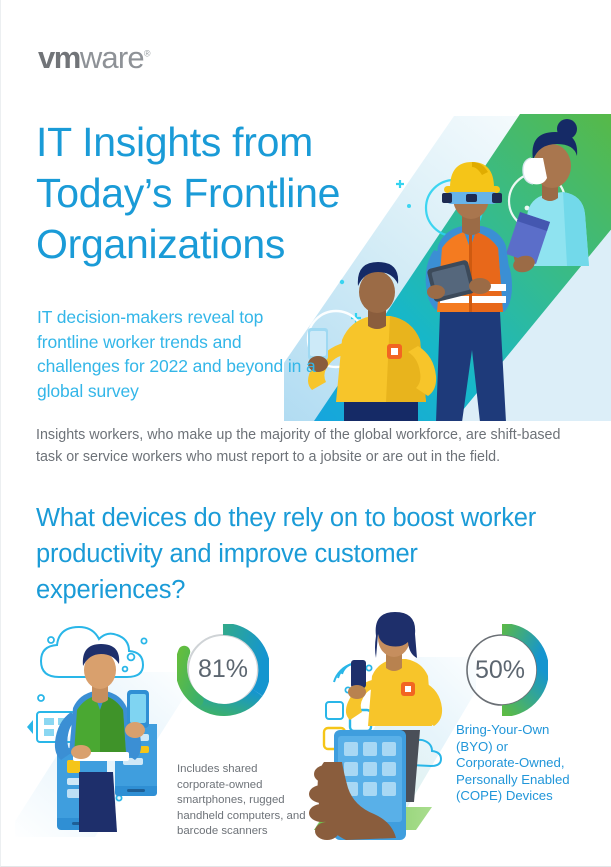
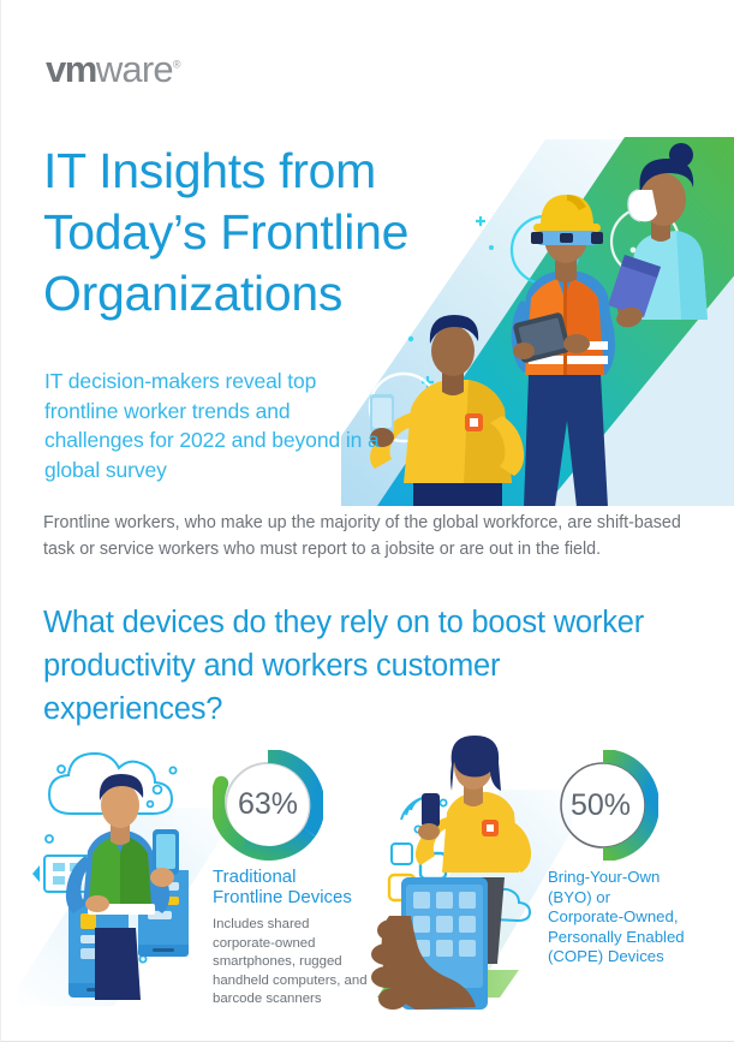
  vmware®
  IT Insights from
  Today’s Frontline
  Organizations
  IT decision-makers reveal top frontline worker trends and challenges for 2022 and beyond in a global survey
- Insights workers, who make up the majority of the global workforce, are shift-based task or service workers who must report to a jobsite or are out in the field.
+ Frontline workers, who make up the majority of the global workforce, are shift-based task or service workers who must report to a jobsite or are out in the field.
- What devices do they rely on to boost worker productivity and improve customer experiences?
+ What devices do they rely on to boost worker productivity and workers customer experiences?
- 81%
+ 63%
+ Traditional
+ Frontline Devices
  Includes shared corporate-owned smartphones, rugged handheld computers, and barcode scanners
  50%
  Bring-Your-Own
  (BYO) or
  Corporate-Owned,
  Personally Enabled
  (COPE) Devices
